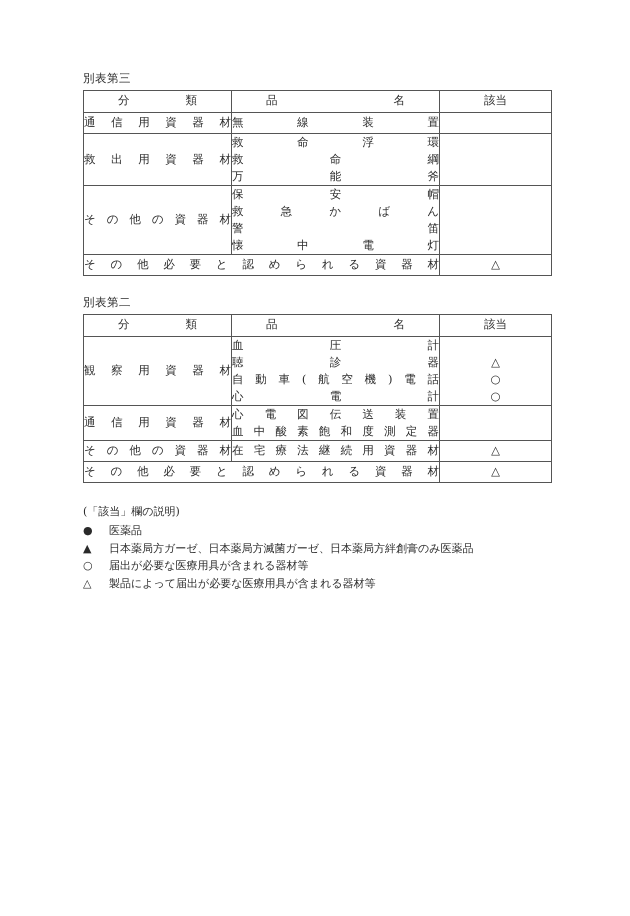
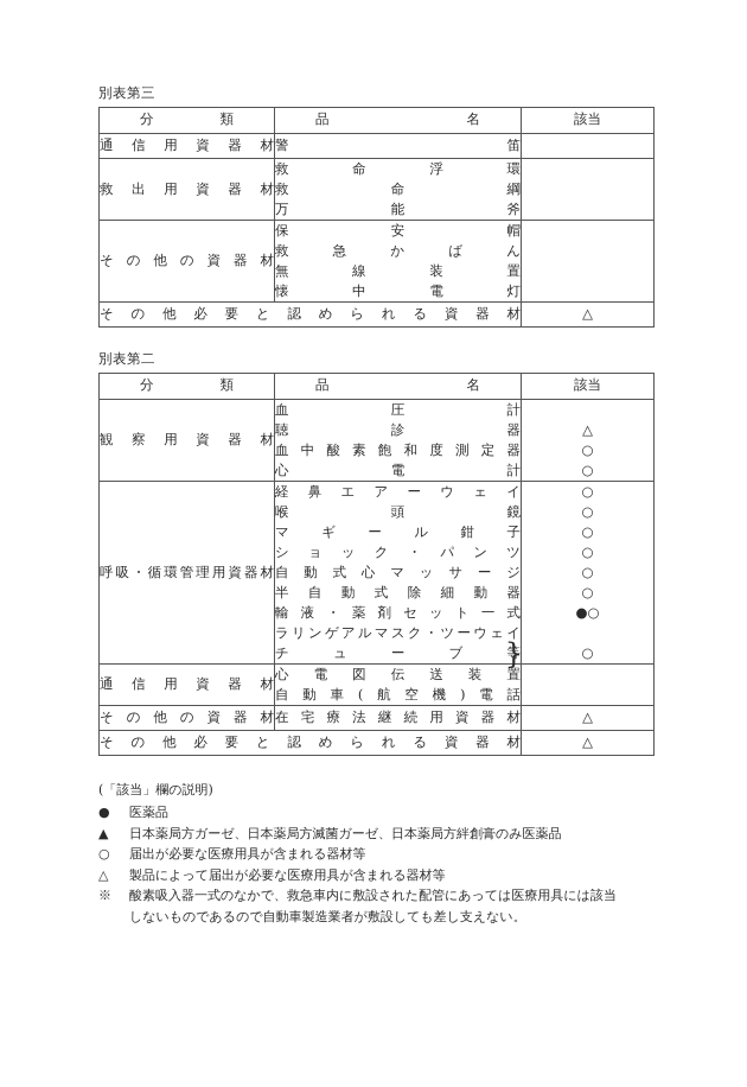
  別表第三
  分類	品名	該当
- 通信用資器材	無線装置
+ 通信用資器材	警笛
  救出用資器材	救命浮環 救命綱 万能斧
- その他の資器材	保安帽 救急かばん 警笛 懐中電灯
+ その他の資器材	保安帽 救急かばん 無線装置 懐中電灯
  その他必要と認められる資器材	△
  別表第二
  分類	品名	該当
- 観察用資器材	血圧計 聴診器 自動車(航空機)電話 心電計	△ ○ ○
+ 観察用資器材	血圧計 聴診器 血中酸素飽和度測定器 心電計	△ ○ ○
+ 呼吸・循環管理用資器材	経鼻エアーウェイ 喉頭鏡 マギール鉗子 ショック・パンツ 自動式心マッサージ 半自動式除細動器 輸液・薬剤セット一式 ラリンゲアルマスク・ツーウェイ チューブ等 }	○ ○ ○ ○ ○ ○ ●○ ○
- 通信用資器材	心電図伝送装置 血中酸素飽和度測定器
+ 通信用資器材	心電図伝送装置 自動車(航空機)電話
  その他の資器材	在宅療法継続用資器材	△
  その他必要と認められる資器材	△
  (「該当」欄の説明)
  ●
  医薬品
  ▲
  日本薬局方ガーゼ、日本薬局方滅菌ガーゼ、日本薬局方絆創膏のみ医薬品
  ○
  届出が必要な医療用具が含まれる器材等
  △
  製品によって届出が必要な医療用具が含まれる器材等
+ ※
+ 酸素吸入器一式のなかで、救急車内に敷設された配管にあっては医療用具には該当
+ しないものであるので自動車製造業者が敷設しても差し支えない。
